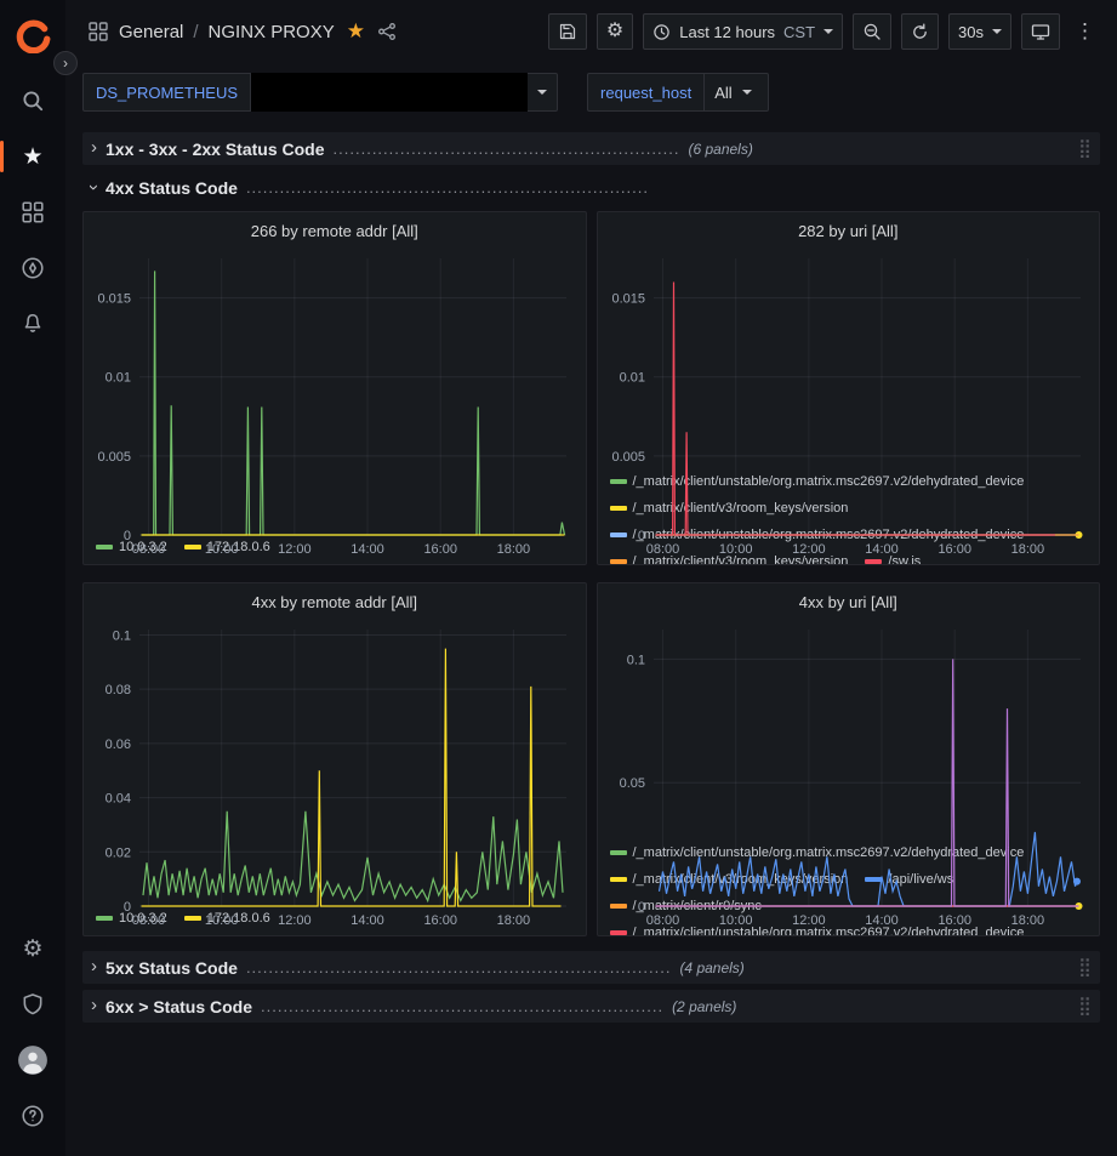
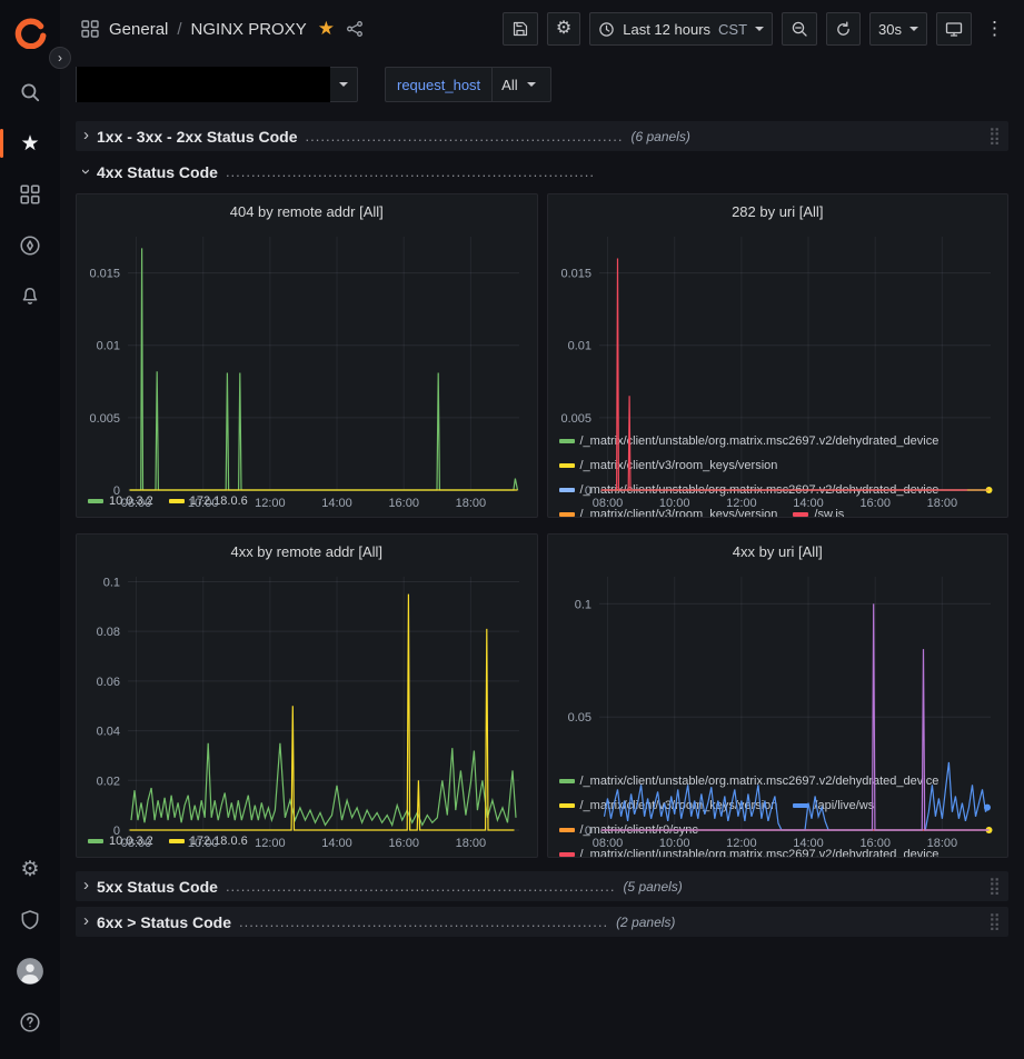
  ›
  ★
  ⚙
  General
  /
  NGINX PROXY
  ★
  ⚙
  Last 12 hours
  CST
  30s
  ⋮
- DS_PROMETHEUS
  request_host
  All
  ›
  1xx - 3xx - 2xx Status Code
  ..............................................................
  (6 panels)
  ⣿
  4xx Status Code
  ........................................................................
- 266 by remote addr [All]
+ 404 by remote addr [All]
  08:00
  10:00
  12:00
  14:00
  16:00
  18:00
  0
  0.005
  0.01
  0.015
  10.0.3.2
  172.18.0.6
  282 by uri [All]
  08:00
  10:00
  12:00
  14:00
  16:00
  18:00
  0
  0.005
  0.01
  0.015
  /_matrx/lient/unstable/org.matrix.msc2697.v2/dehydrated_device
  /_matrx/lient/v3/room_keys/ersion
  /_matrix/client/v3/room_keys/version
  /sw.js
  4xx by remote addr [All]
  08:00
  10:00
  12:00
  14:00
  16:00
  18:00
  0
  0.02
  0.04
  0.06
  0.08
  0.1
  10.0.3.2
  172.18.0.6
  4xx by uri [All]
  08:00
  10:00
  12:00
  14:00
  16:00
  18:00
  0
  0.05
  0.1
  /_matrix/client/unstable/org.matrix.msc2697.v2/dehydrated_device
  api/live/ws
  /_matrix/client/unstable/org.matrix.msc2697.v2/dehydrated_device
  ›
  5xx Status Code
  ............................................................................
- (4 panels)
+ (5 panels)
  ⣿
  ›
  6xx > Status Code
  ........................................................................
  (2 panels)
  ⣿
